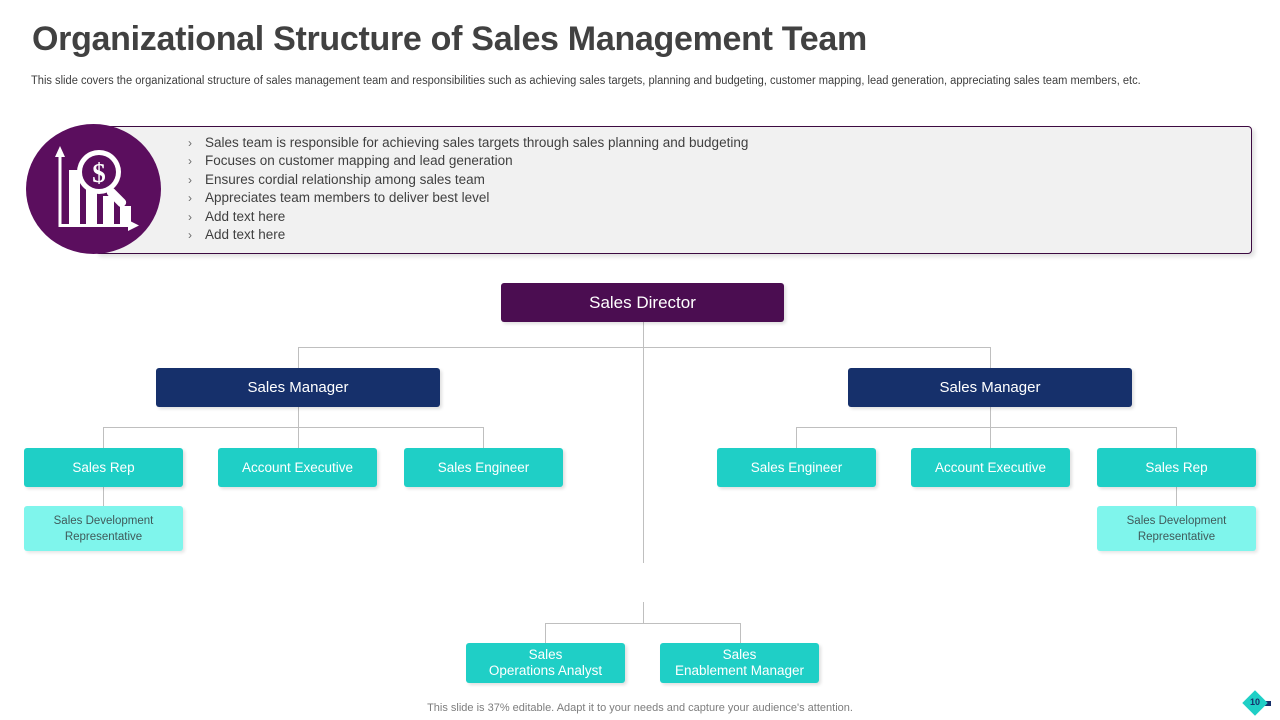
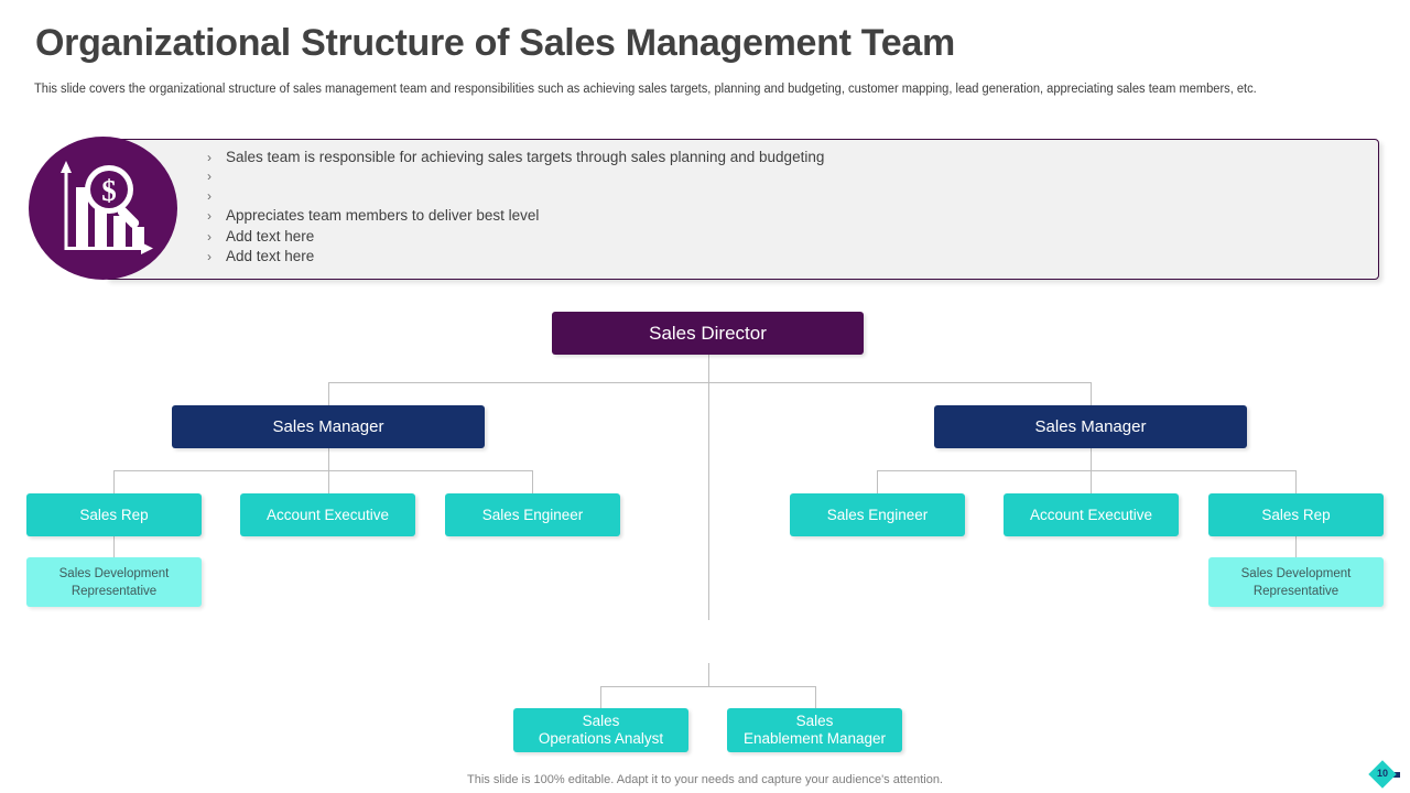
  Organizational Structure of Sales Management Team
  This slide covers the organizational structure of sales management team and responsibilities such as achieving sales targets, planning and budgeting, customer mapping, lead generation, appreciating sales team members, etc.
  ›
  Sales team is responsible for achieving sales targets through sales planning and budgeting
  ›
- Focuses on customer mapping and lead generation
  ›
- Ensures cordial relationship among sales team
  ›
  Appreciates team members to deliver best level
  ›
  Add text here
  ›
  Add text here
  $
  Sales Director
  Sales Manager
  Sales Manager
  Sales Rep
  Account Executive
  Sales Engineer
  Sales Development
  Representative
  Sales Engineer
  Account Executive
  Sales Rep
  Sales Development
  Representative
  Sales
  Operations Analyst
  Sales
  Enablement Manager
- This slide is 37% editable. Adapt it to your needs and capture your audience's attention.
+ This slide is 100% editable. Adapt it to your needs and capture your audience's attention.
  10
